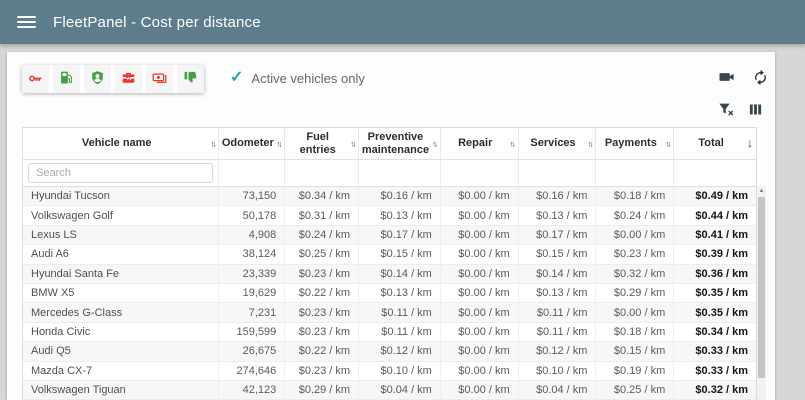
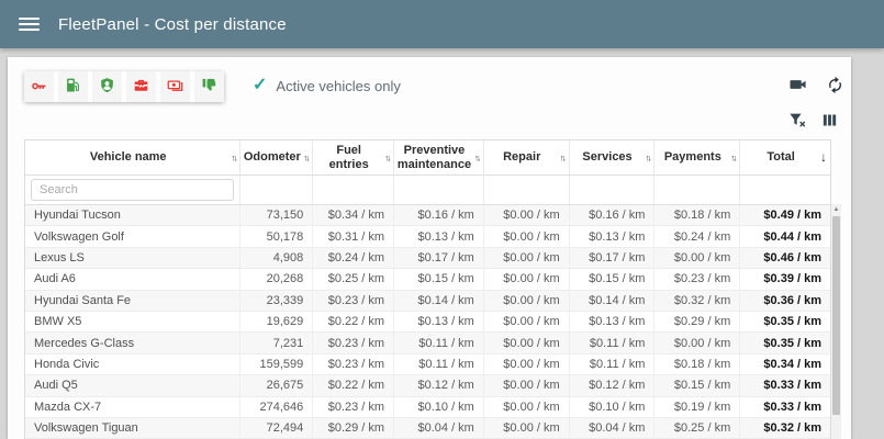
  FleetPanel - Cost per distance
  ✓
  Active vehicles only
  Vehicle name
  ↑↓
  Odometer
  ↑↓
  Fuel entries
  ↑↓
  Preventive maintenance
  ↑↓
  Repair
  ↑↓
  Services
  ↑↓
  Payments
  ↑↓
  Total
  ↓
  Search
  Hyundai Tucson
  73,150
  $0.34 / km
  $0.16 / km
  $0.00 / km
  $0.16 / km
  $0.18 / km
  $0.49 / km
  Volkswagen Golf
  50,178
  $0.31 / km
  $0.13 / km
  $0.00 / km
  $0.13 / km
  $0.24 / km
  $0.44 / km
  Lexus LS
  4,908
  $0.24 / km
  $0.17 / km
  $0.00 / km
  $0.17 / km
  $0.00 / km
- $0.41 / km
+ $0.46 / km
  Audi A6
- 38,124
+ 20,268
  $0.25 / km
  $0.15 / km
  $0.00 / km
  $0.15 / km
  $0.23 / km
  $0.39 / km
  Hyundai Santa Fe
  23,339
  $0.23 / km
  $0.14 / km
  $0.00 / km
  $0.14 / km
  $0.32 / km
  $0.36 / km
  BMW X5
  19,629
  $0.22 / km
  $0.13 / km
  $0.00 / km
  $0.13 / km
  $0.29 / km
  $0.35 / km
  Mercedes G-Class
  7,231
  $0.23 / km
  $0.11 / km
  $0.00 / km
  $0.11 / km
  $0.00 / km
  $0.35 / km
  Honda Civic
  159,599
  $0.23 / km
  $0.11 / km
  $0.00 / km
  $0.11 / km
  $0.18 / km
  $0.34 / km
  Audi Q5
  26,675
  $0.22 / km
  $0.12 / km
  $0.00 / km
  $0.12 / km
  $0.15 / km
  $0.33 / km
  Mazda CX-7
  274,646
  $0.23 / km
  $0.10 / km
  $0.00 / km
  $0.10 / km
  $0.19 / km
  $0.33 / km
  Volkswagen Tiguan
- 42,123
+ 72,494
  $0.29 / km
  $0.04 / km
  $0.00 / km
  $0.04 / km
  $0.25 / km
  $0.32 / km
